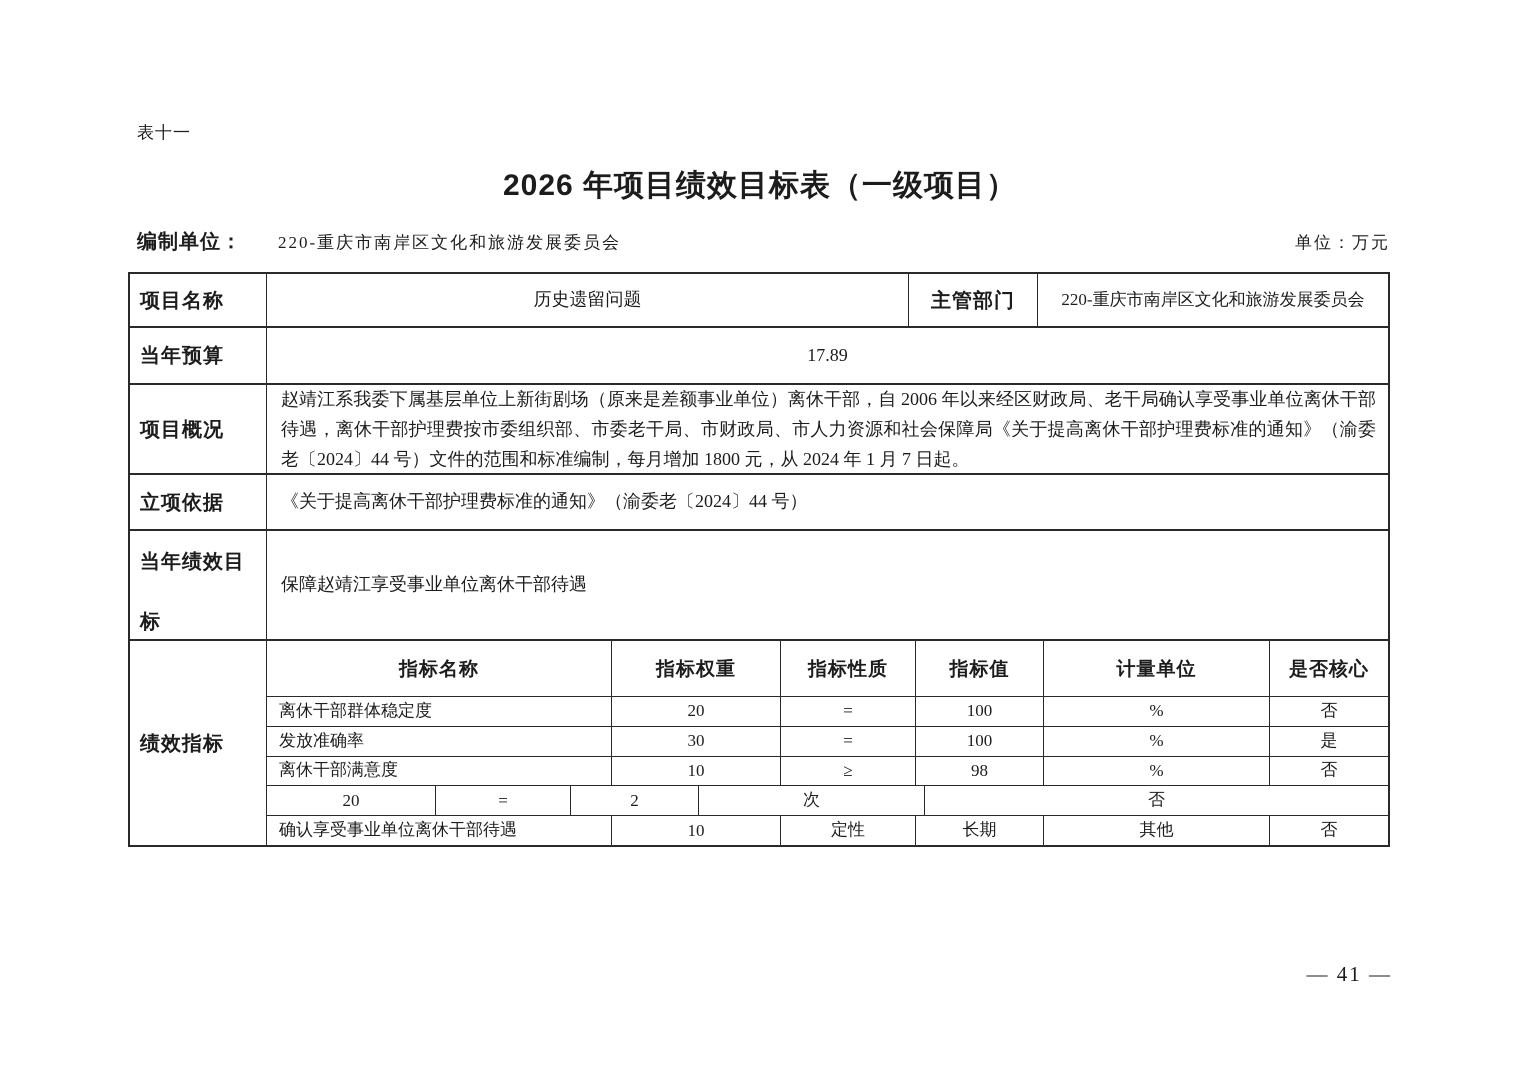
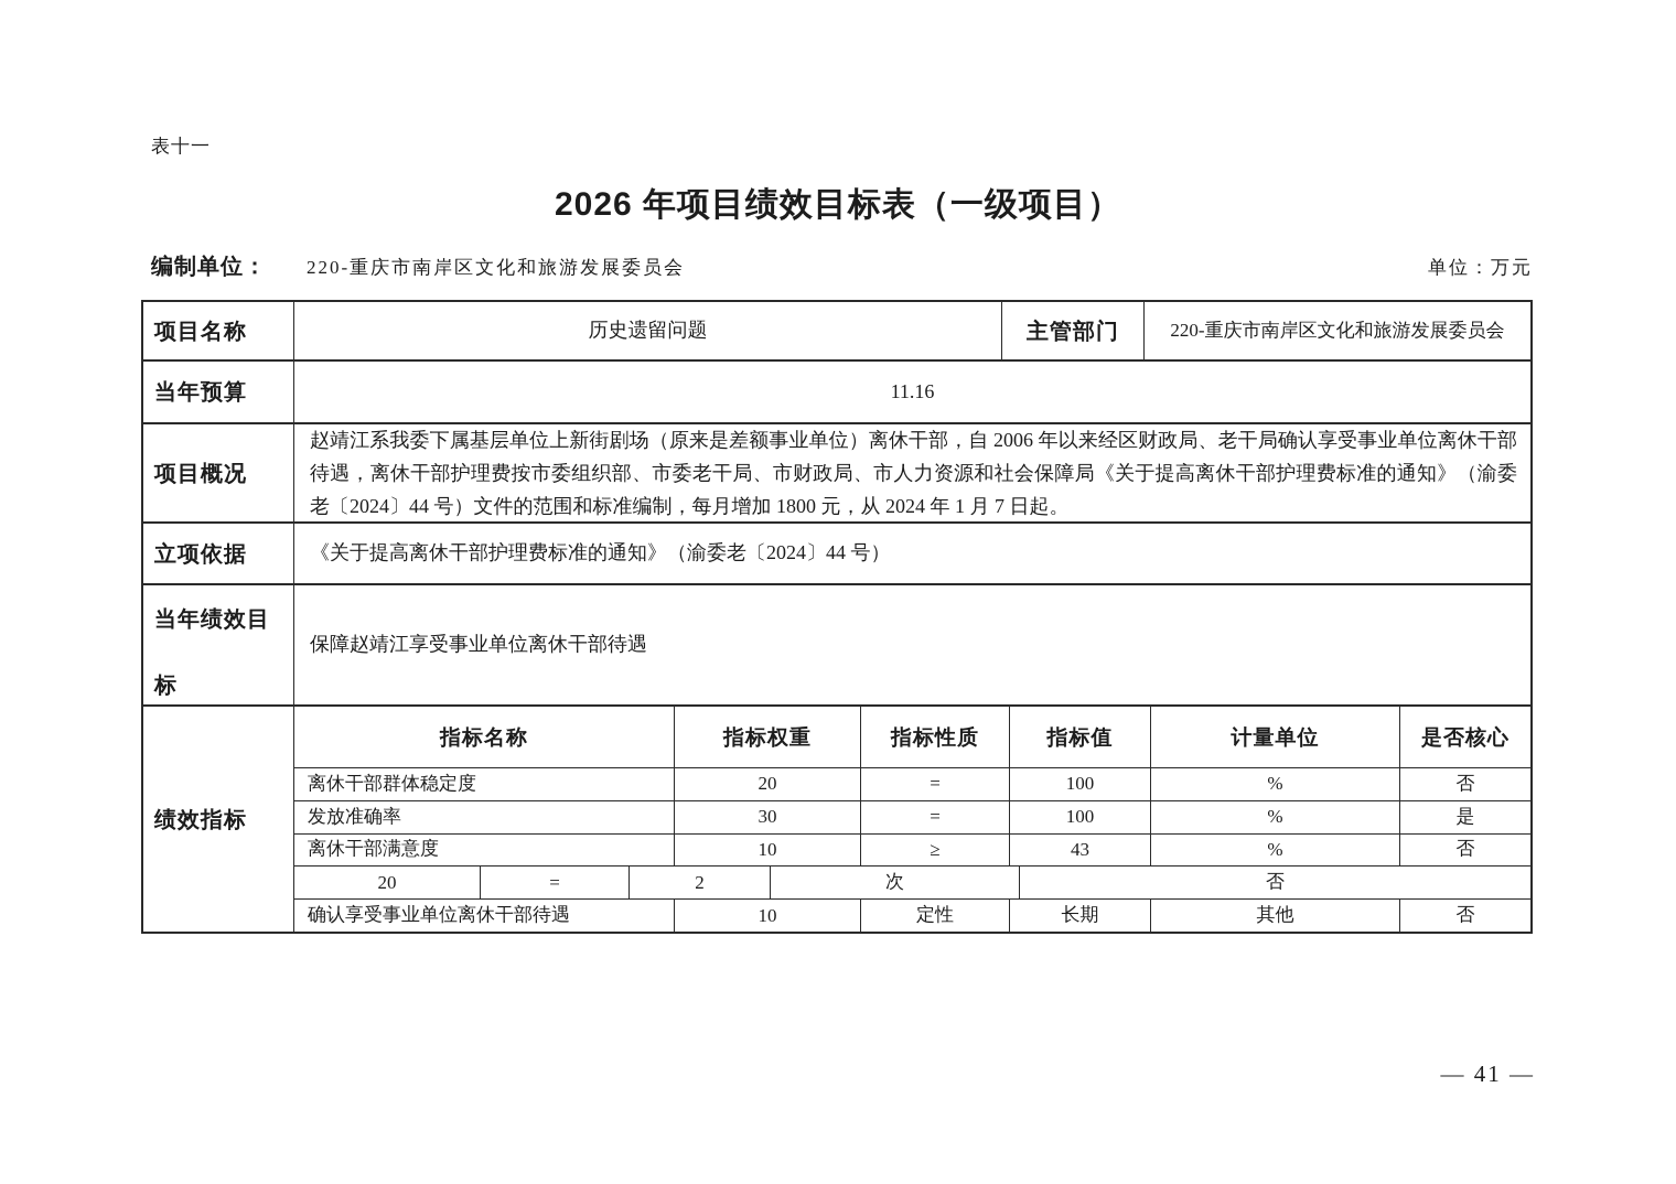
  表十一
  2026 年项目绩效目标表（一级项目）
  编制单位：
  220-重庆市南岸区文化和旅游发展委员会
  单位：万元
  项目名称
  历史遗留问题
  主管部门
  220-重庆市南岸区文化和旅游发展委员会
  当年预算
- 17.89
+ 11.16
  项目概况
  赵靖江系我委下属基层单位上新街剧场（原来是差额事业单位）离休干部，自 2006 年以来经区财政局、老干局确认享受事业单位离休干部待遇，离休干部护理费按市委组织部、市委老干局、市财政局、市人力资源和社会保障局《关于提高离休干部护理费标准的通知》（渝委老〔2024〕44 号）文件的范围和标准编制，每月增加 1800 元，从 2024 年 1 月 7 日起。
  立项依据
  《关于提高离休干部护理费标准的通知》（渝委老〔2024〕44 号）
  当年绩效目标
  保障赵靖江享受事业单位离休干部待遇
  绩效指标
  指标名称
  指标权重
  指标性质
  指标值
  计量单位
  是否核心
  离休干部群体稳定度
  20
  =
  100
  %
  否
  发放准确率
  30
  =
  100
  %
  是
  离休干部满意度
  10
  ≥
- 98
+ 43
  %
  否
  20
  =
  2
  次
  否
  确认享受事业单位离休干部待遇
  10
  定性
  长期
  其他
  否
  — 41 —
